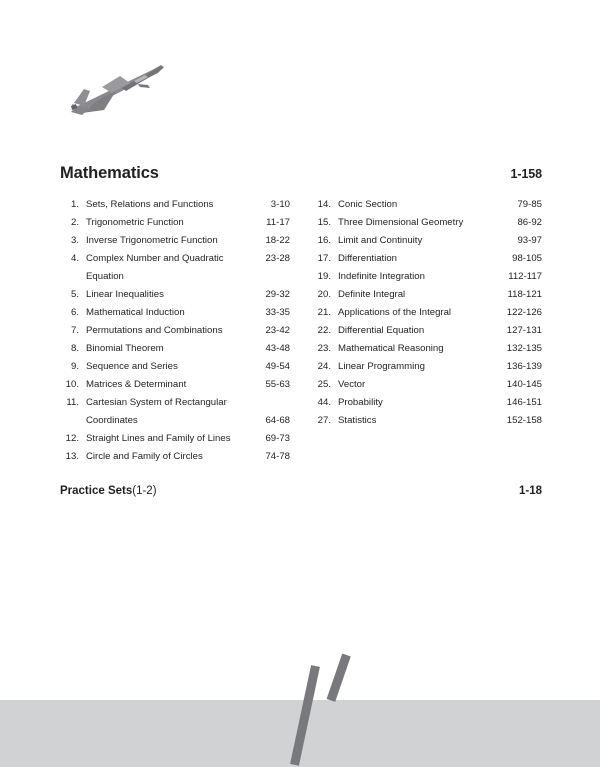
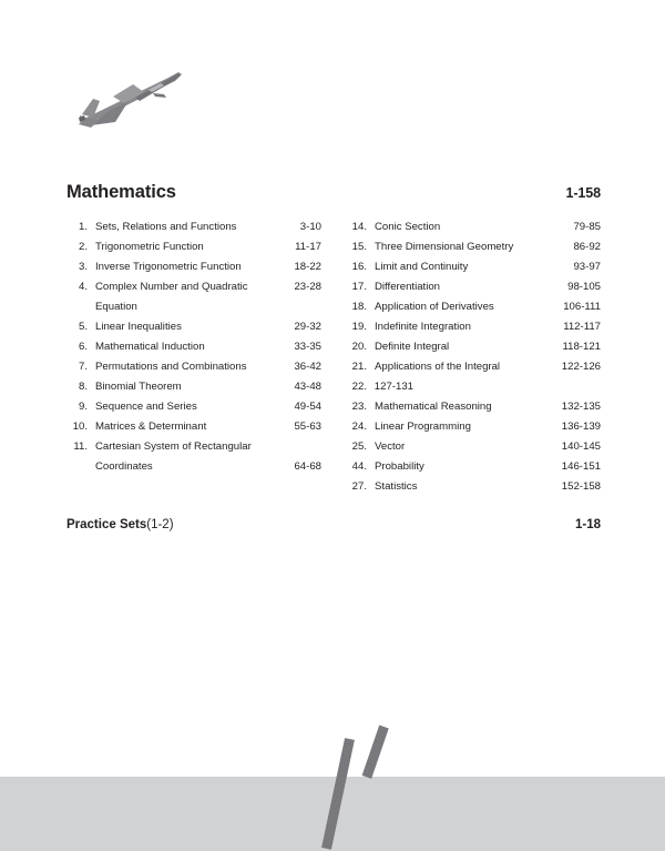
  Mathematics
  1-158
  1.
  Sets, Relations and Functions
  3-10
  2.
  Trigonometric Function
  11-17
  3.
  Inverse Trigonometric Function
  18-22
  4.
  Complex Number and Quadratic Equation
  23-28
  5.
  Linear Inequalities
  29-32
  6.
  Mathematical Induction
  33-35
  7.
  Permutations and Combinations
- 23-42
+ 36-42
  8.
  Binomial Theorem
  43-48
  9.
  Sequence and Series
  49-54
  10.
  Matrices & Determinant
  55-63
  11.
  Cartesian System of Rectangular
  Coordinates
  64-68
- 12.
- Straight Lines and Family of Lines
- 69-73
- 13.
- Circle and Family of Circles
- 74-78
  14.
  Conic Section
  79-85
  15.
  Three Dimensional Geometry
  86-92
  16.
  Limit and Continuity
  93-97
  17.
  Differentiation
  98-105
+ 18.
+ Application of Derivatives
+ 106-111
  19.
  Indefinite Integration
  112-117
  20.
  Definite Integral
  118-121
  21.
  Applications of the Integral
  122-126
  22.
- Differential Equation
  127-131
  23.
  Mathematical Reasoning
  132-135
  24.
  Linear Programming
  136-139
  25.
  Vector
  140-145
  44.
  Probability
  146-151
  27.
  Statistics
  152-158
  Practice Sets(1-2)
  1-18
